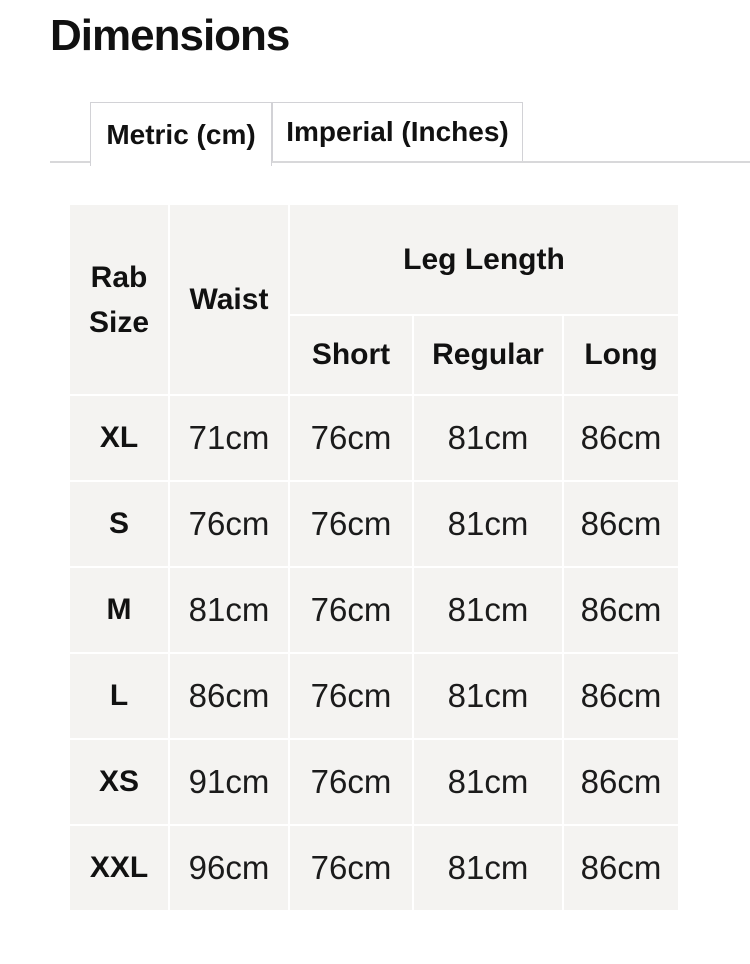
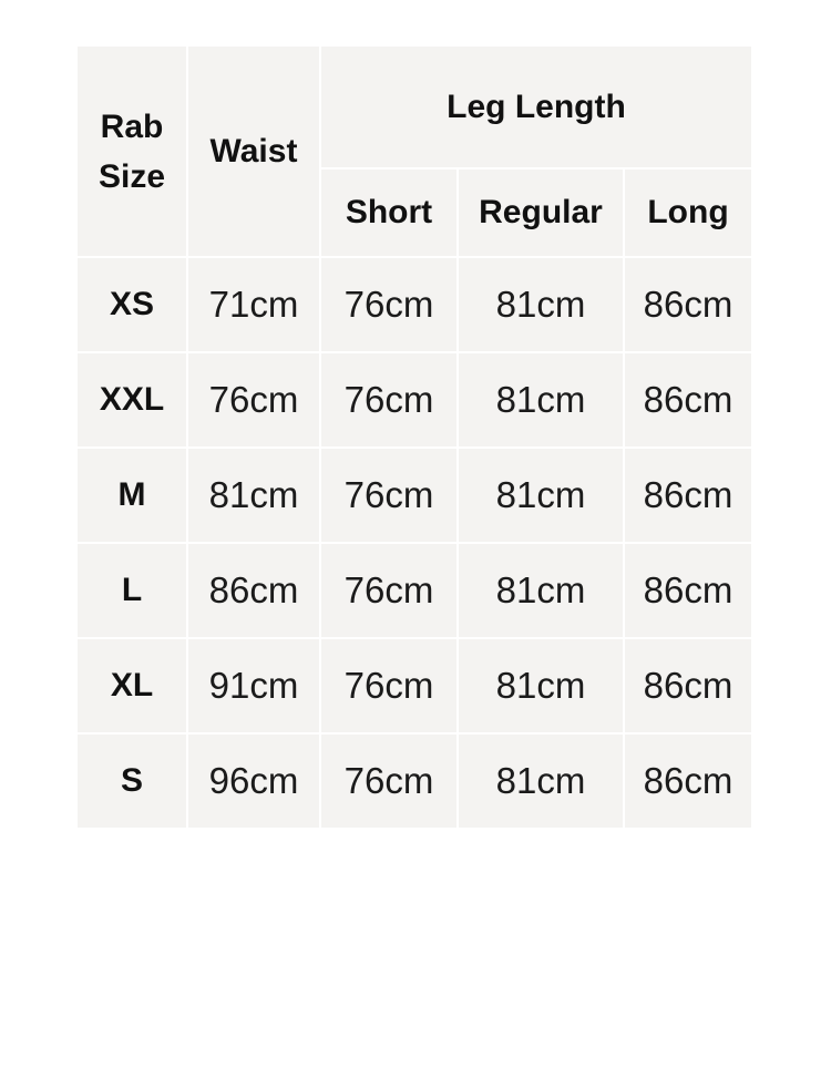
- Dimensions
- Metric (cm)
- Imperial (Inches)
  Rab Size	Waist	Leg Length
  Short	Regular	Long
- XL	71cm	76cm	81cm	86cm
+ XS	71cm	76cm	81cm	86cm
- S	76cm	76cm	81cm	86cm
+ XXL	76cm	76cm	81cm	86cm
  M	81cm	76cm	81cm	86cm
  L	86cm	76cm	81cm	86cm
- XS	91cm	76cm	81cm	86cm
+ XL	91cm	76cm	81cm	86cm
- XXL	96cm	76cm	81cm	86cm
+ S	96cm	76cm	81cm	86cm
